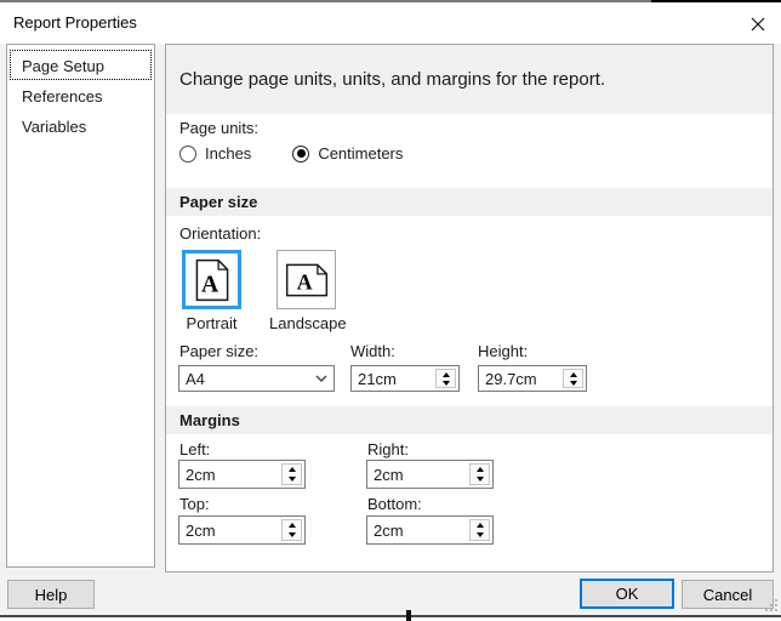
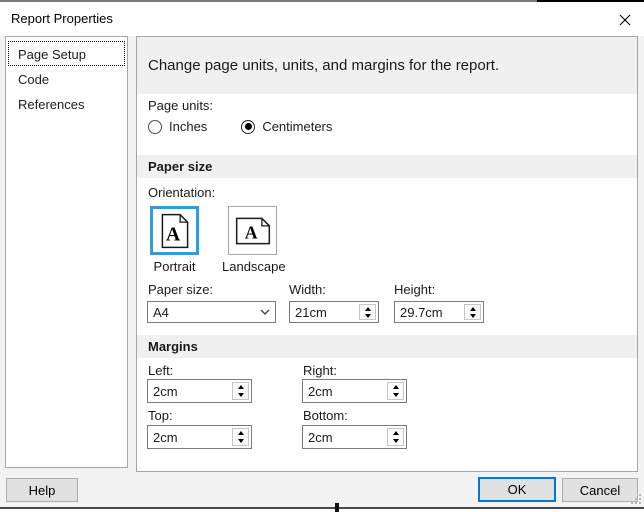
  Report Properties
  Page Setup
+ Code
  References
- Variables
  Change page units, units, and margins for the report.
  Page units:
  Inches
  Centimeters
  Paper size
  Orientation:
  A
  A
  Portrait
  Landscape
  Paper size:
  Width:
  Height:
  A4
  21cm
  29.7cm
  Margins
  Left:
  Right:
  2cm
  2cm
  Top:
  Bottom:
  2cm
  2cm
  Help
  OK
  Cancel
